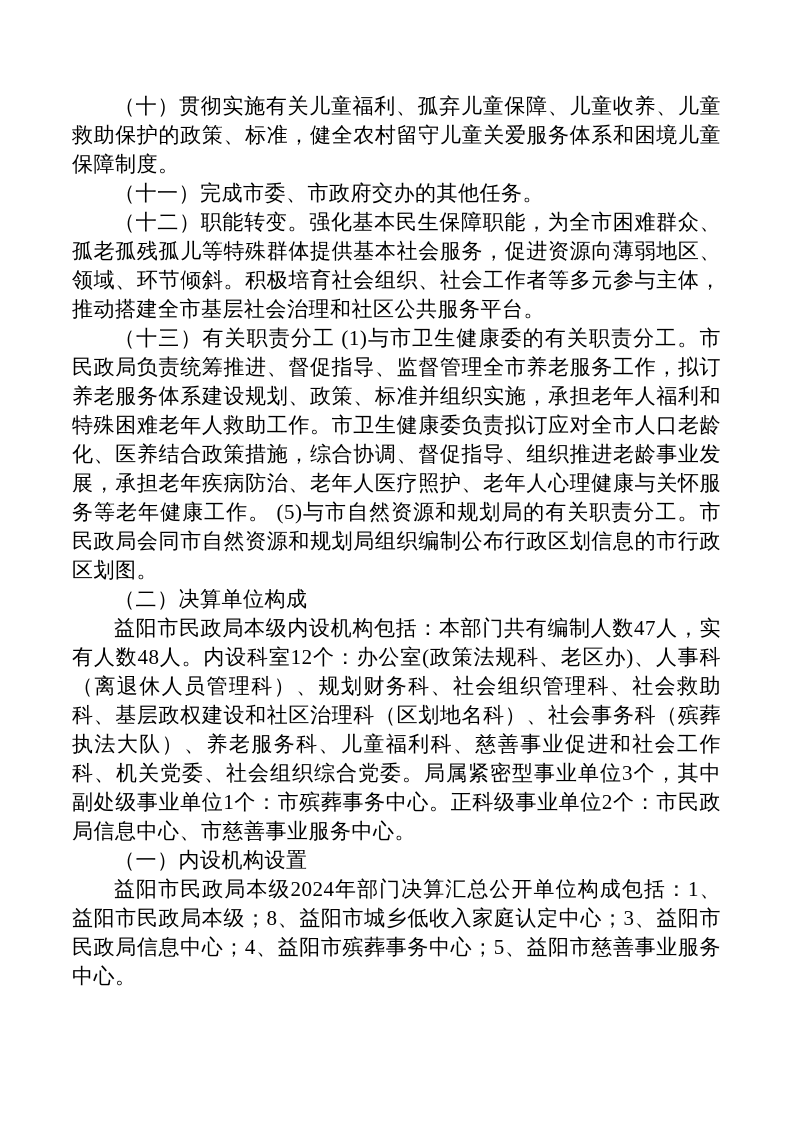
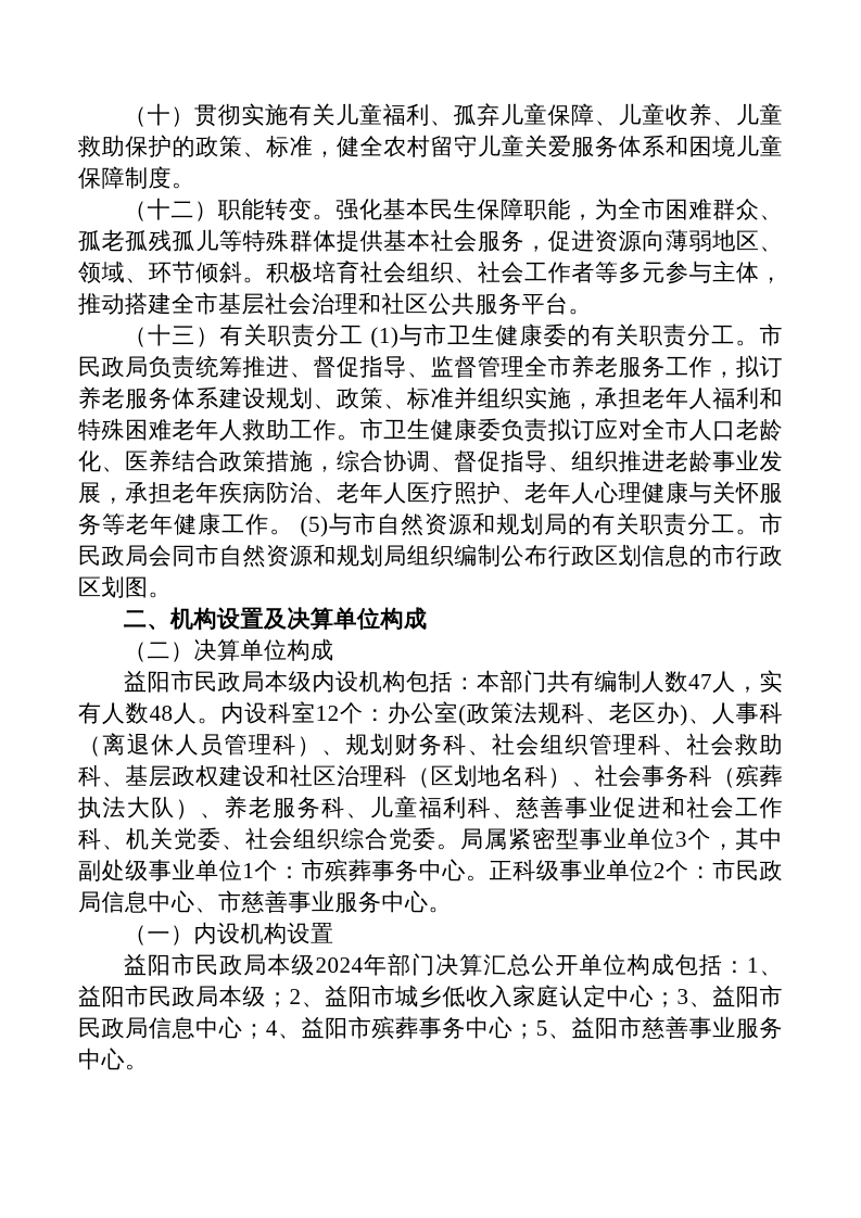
  （十）贯彻实施有关儿童福利、孤弃儿童保障、儿童收养、儿童救助保护的政策、标准，健全农村留守儿童关爱服务体系和困境儿童保障制度。
- （十一）完成市委、市政府交办的其他任务。
  （十二）职能转变。强化基本民生保障职能，为全市困难群众、孤老孤残孤儿等特殊群体提供基本社会服务，促进资源向薄弱地区、领域、环节倾斜。积极培育社会组织、社会工作者等多元参与主体，推动搭建全市基层社会治理和社区公共服务平台。
  （十三）有关职责分工 (1)与市卫生健康委的有关职责分工。市民政局负责统筹推进、督促指导、监督管理全市养老服务工作，拟订养老服务体系建设规划、政策、标准并组织实施，承担老年人福利和特殊困难老年人救助工作。市卫生健康委负责拟订应对全市人口老龄化、医养结合政策措施，综合协调、督促指导、组织推进老龄事业发展，承担老年疾病防治、老年人医疗照护、老年人心理健康与关怀服务等老年健康工作。 (5)与市自然资源和规划局的有关职责分工。市民政局会同市自然资源和规划局组织编制公布行政区划信息的市行政区划图。
+ 二、机构设置及决算单位构成
  （二）决算单位构成
  益阳市民政局本级内设机构包括：本部门共有编制人数47人，实有人数48人。内设科室12个：办公室(政策法规科、老区办)、人事科（离退休人员管理科）、规划财务科、社会组织管理科、社会救助科、基层政权建设和社区治理科（区划地名科）、社会事务科（殡葬执法大队）、养老服务科、儿童福利科、慈善事业促进和社会工作科、机关党委、社会组织综合党委。局属紧密型事业单位3个，其中副处级事业单位1个：市殡葬事务中心。正科级事业单位2个：市民政局信息中心、市慈善事业服务中心。
  （一）内设机构设置
- 益阳市民政局本级2024年部门决算汇总公开单位构成包括：1、益阳市民政局本级；8、益阳市城乡低收入家庭认定中心；3、益阳市民政局信息中心；4、益阳市殡葬事务中心；5、益阳市慈善事业服务中心。
+ 益阳市民政局本级2024年部门决算汇总公开单位构成包括：1、益阳市民政局本级；2、益阳市城乡低收入家庭认定中心；3、益阳市民政局信息中心；4、益阳市殡葬事务中心；5、益阳市慈善事业服务中心。
